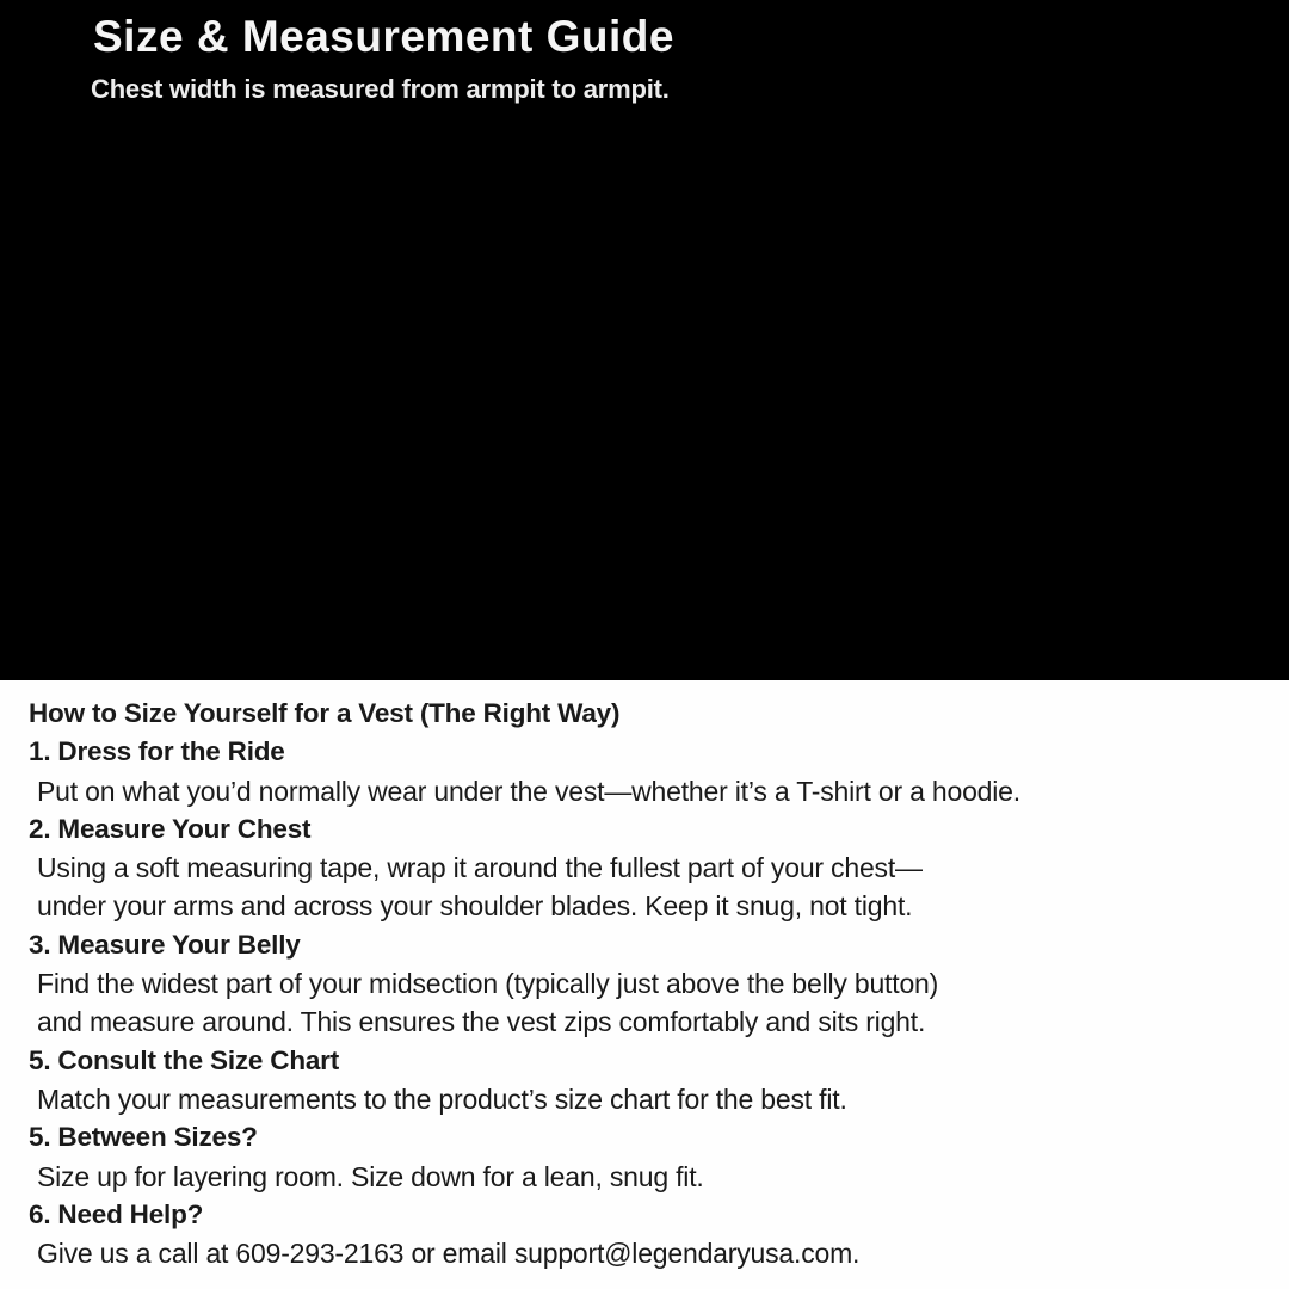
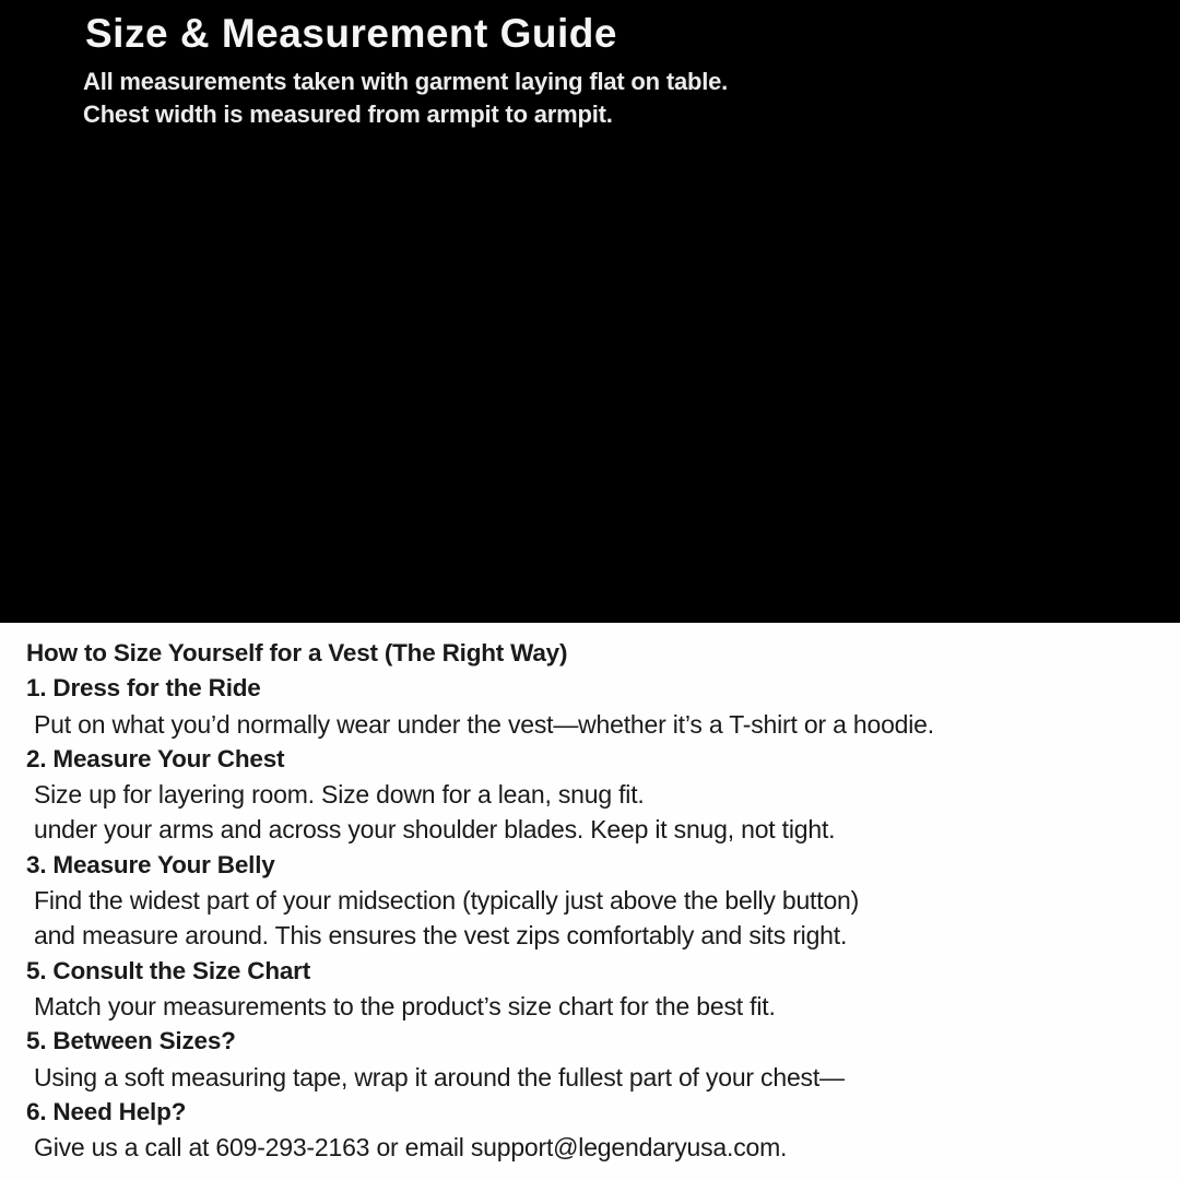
  Size & Measurement Guide
+ All measurements taken with garment laying flat on table.
  Chest width is measured from armpit to armpit.
  How to Size Yourself for a Vest (The Right Way)
  1. Dress for the Ride
  Put on what you’d normally wear under the vest—whether it’s a T-shirt or a hoodie.
  2. Measure Your Chest
- Using a soft measuring tape, wrap it around the fullest part of your chest—
+ Size up for layering room. Size down for a lean, snug fit.
  under your arms and across your shoulder blades. Keep it snug, not tight.
  3. Measure Your Belly
  Find the widest part of your midsection (typically just above the belly button)
  and measure around. This ensures the vest zips comfortably and sits right.
  5. Consult the Size Chart
  Match your measurements to the product’s size chart for the best fit.
  5. Between Sizes?
- Size up for layering room. Size down for a lean, snug fit.
+ Using a soft measuring tape, wrap it around the fullest part of your chest—
  6. Need Help?
  Give us a call at 609-293-2163 or email support@legendaryusa.com.
